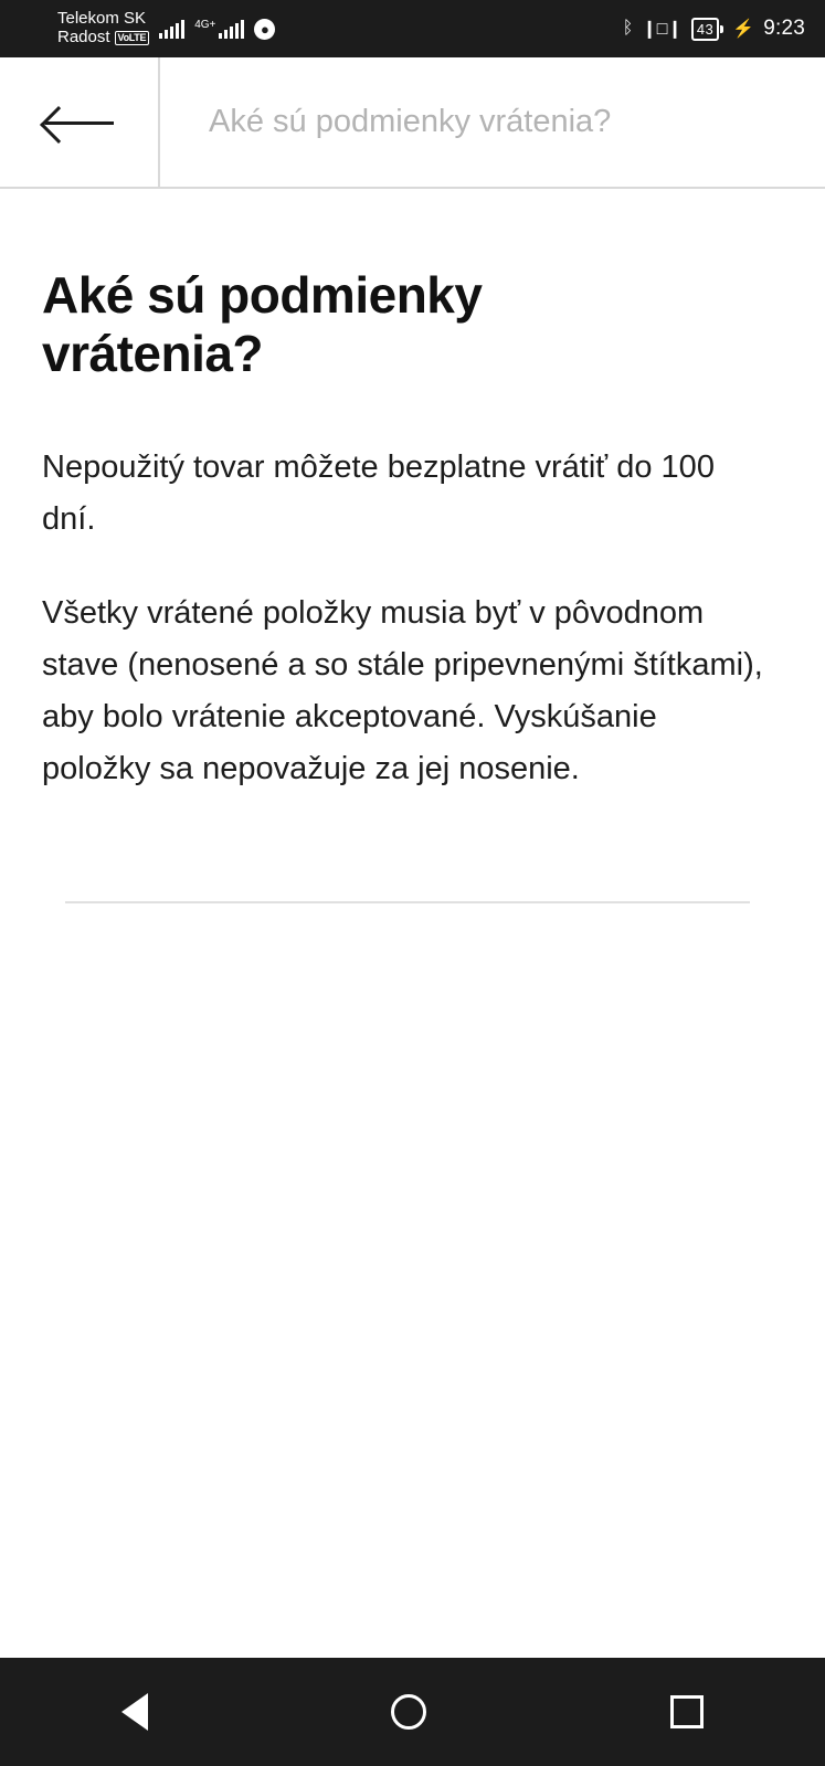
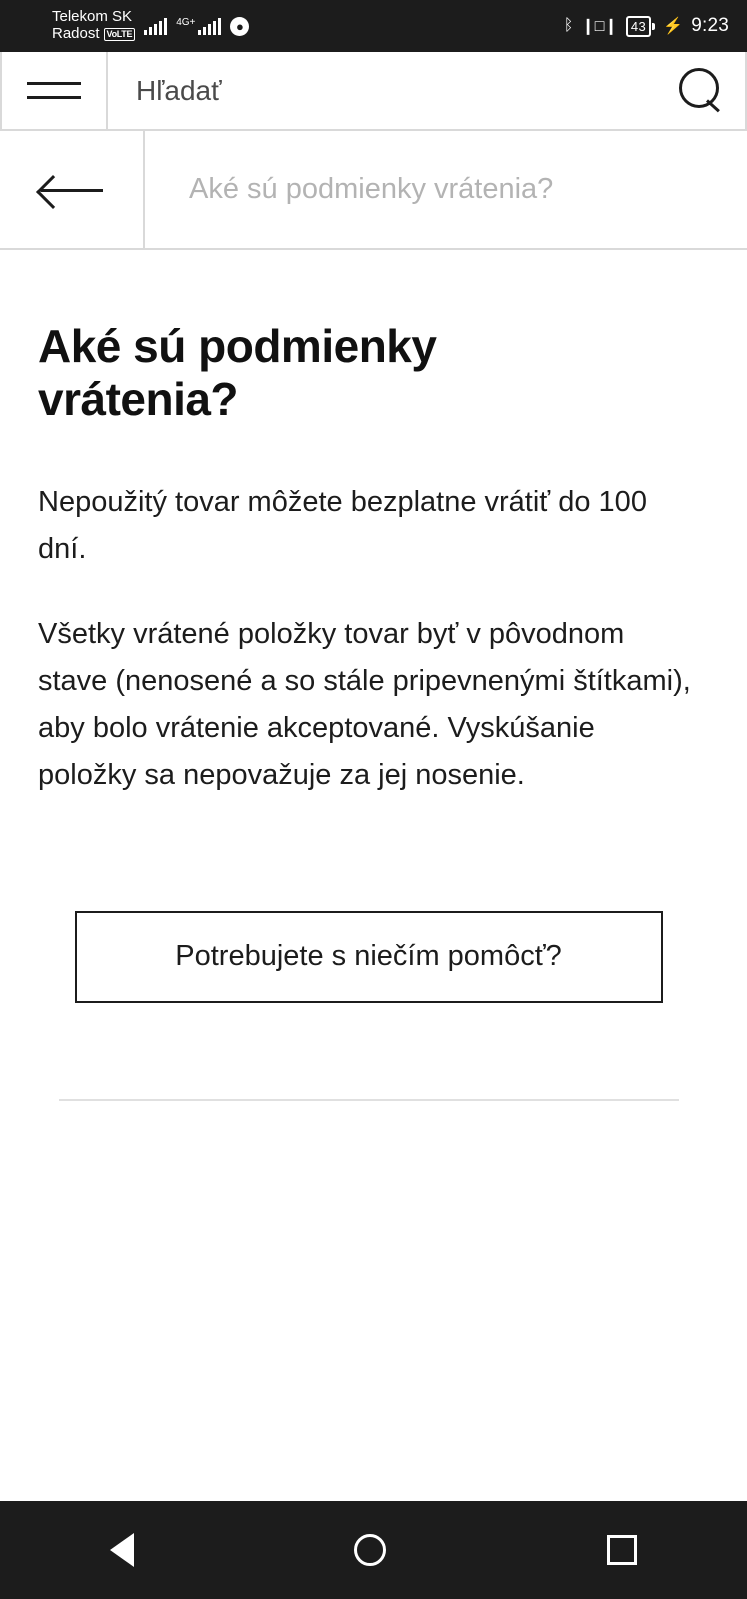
  Telekom SK
  Radost
  VoLTE
  4G+
  ●
  ᛒ
  ❙□❙
  43
  ⚡
  9:23
+ Hľadať
  Aké sú podmienky vrátenia?
  Aké sú podmienky vrátenia?
  Nepoužitý tovar môžete bezplatne vrátiť do 100 dní.
- Všetky vrátené položky musia byť v pôvodnom stave (nenosené a so stále pripevnenými štítkami), aby bolo vrátenie akceptované. Vyskúšanie položky sa nepovažuje za jej nosenie.
+ Všetky vrátené položky tovar byť v pôvodnom stave (nenosené a so stále pripevnenými štítkami), aby bolo vrátenie akceptované. Vyskúšanie položky sa nepovažuje za jej nosenie.
+ Potrebujete s niečím pomôcť?
